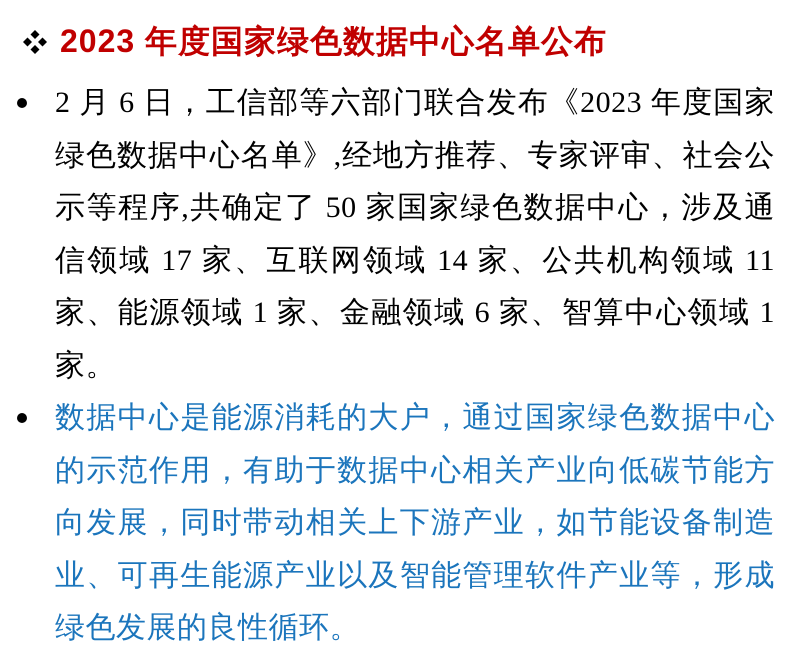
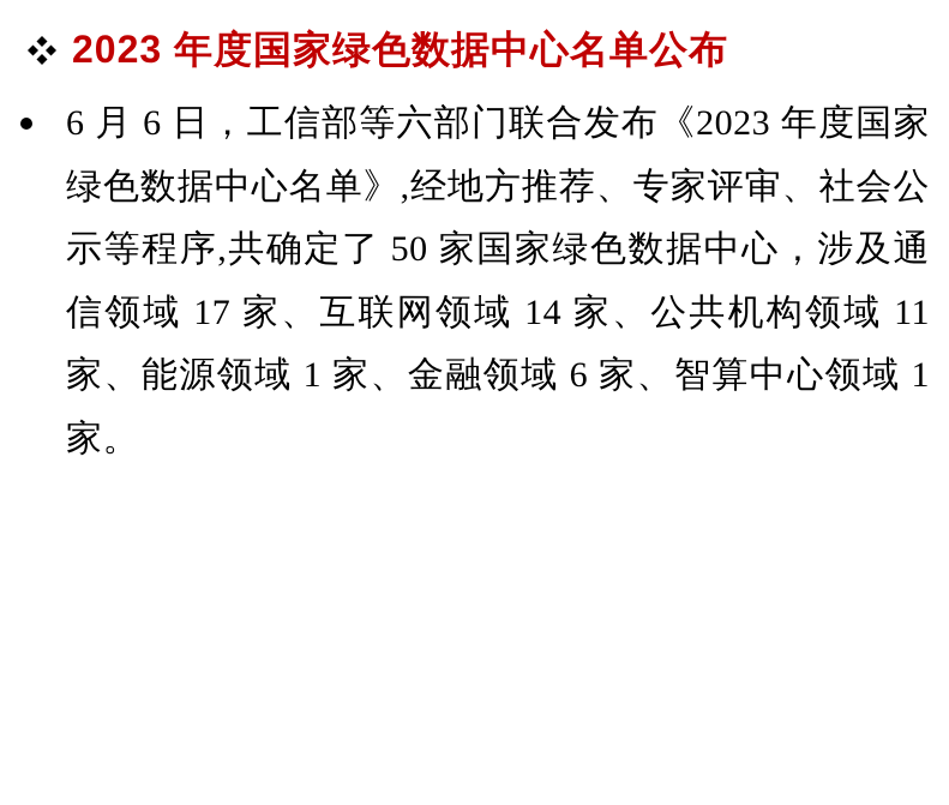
  2023 年度国家绿色数据中心名单公布
- 2 月 6 日，工信部等六部门联合发布《2023 年度国家绿色数据中心名单》,经地方推荐、专家评审、社会公示等程序,共确定了 50 家国家绿色数据中心，涉及通信领域 17 家、互联网领域 14 家、公共机构领域 11 家、能源领域 1 家、金融领域 6 家、智算中心领域 1 家。
+ 6 月 6 日，工信部等六部门联合发布《2023 年度国家绿色数据中心名单》,经地方推荐、专家评审、社会公示等程序,共确定了 50 家国家绿色数据中心，涉及通信领域 17 家、互联网领域 14 家、公共机构领域 11 家、能源领域 1 家、金融领域 6 家、智算中心领域 1 家。
- 数据中心是能源消耗的大户，通过国家绿色数据中心的示范作用，有助于数据中心相关产业向低碳节能方向发展，同时带动相关上下游产业，如节能设备制造业、可再生能源产业以及智能管理软件产业等，形成绿色发展的良性循环。
